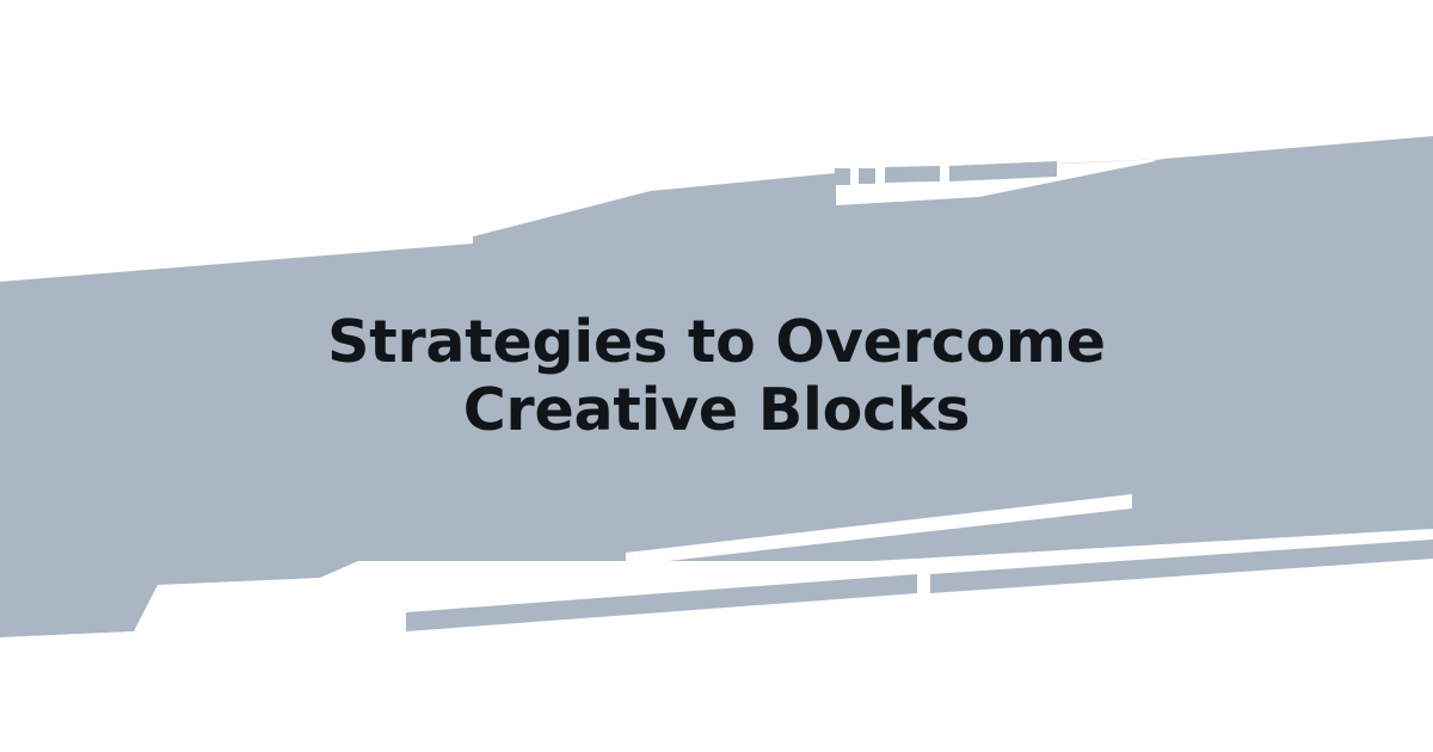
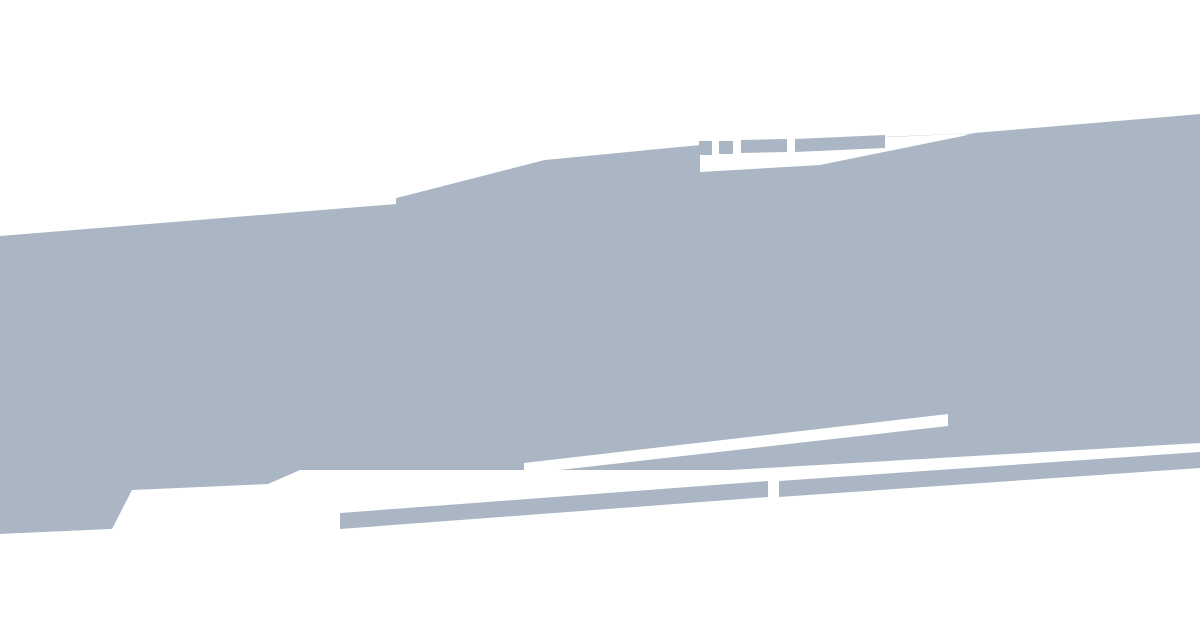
- Strategies to Overcome
- Creative Blocks
